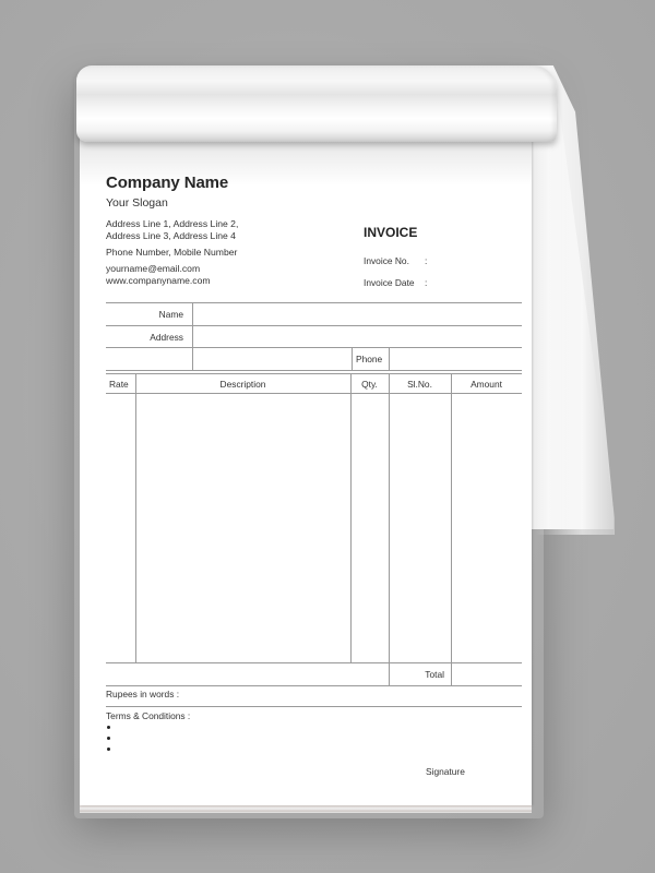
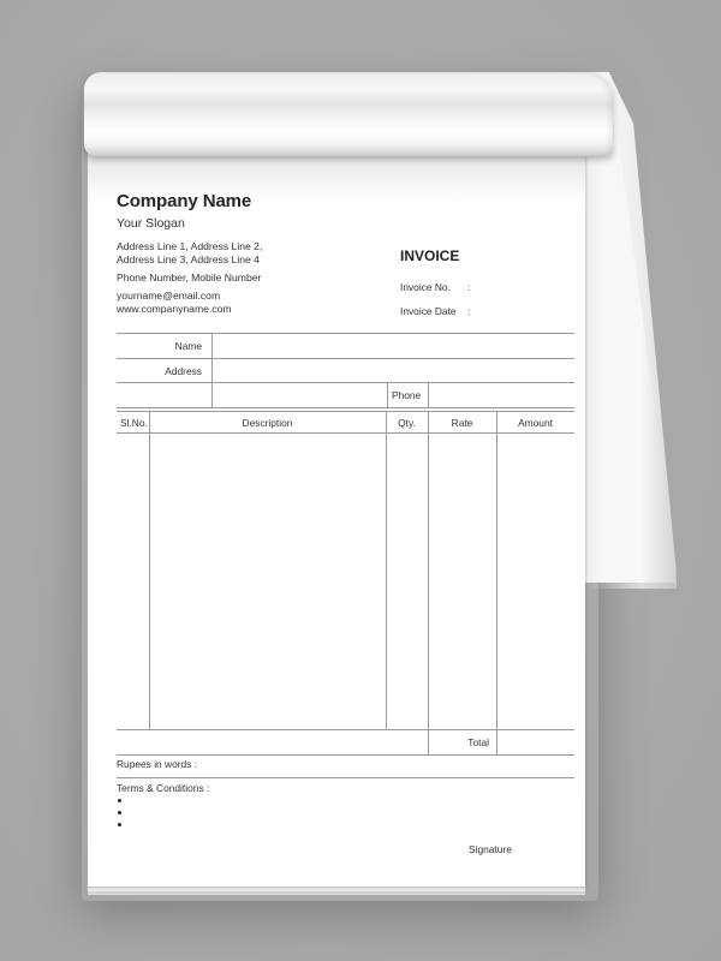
  Company Name
  Your Slogan
  Address Line 1, Address Line 2,
  Address Line 3, Address Line 4
  Phone Number, Mobile Number
  yourname@email.com
  www.companyname.com
  INVOICE
  Invoice No.
  :
  Invoice Date
  :
  Name
  Address
  Phone
- Rate
+ Sl.No.
  Description
  Qty.
- Sl.No.
+ Rate
  Amount
  Total
  Rupees in words :
  Terms & Conditions :
  Signature
